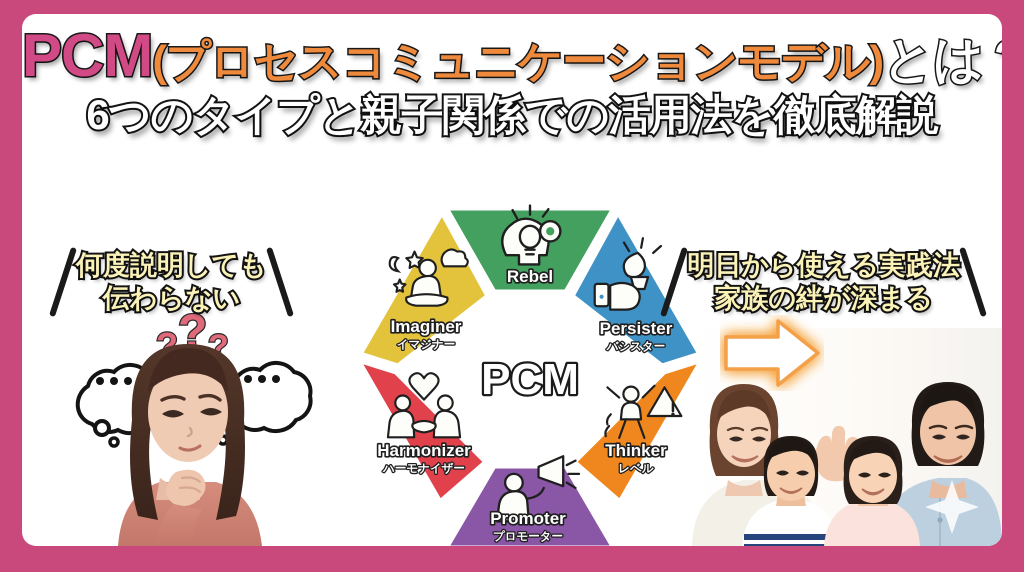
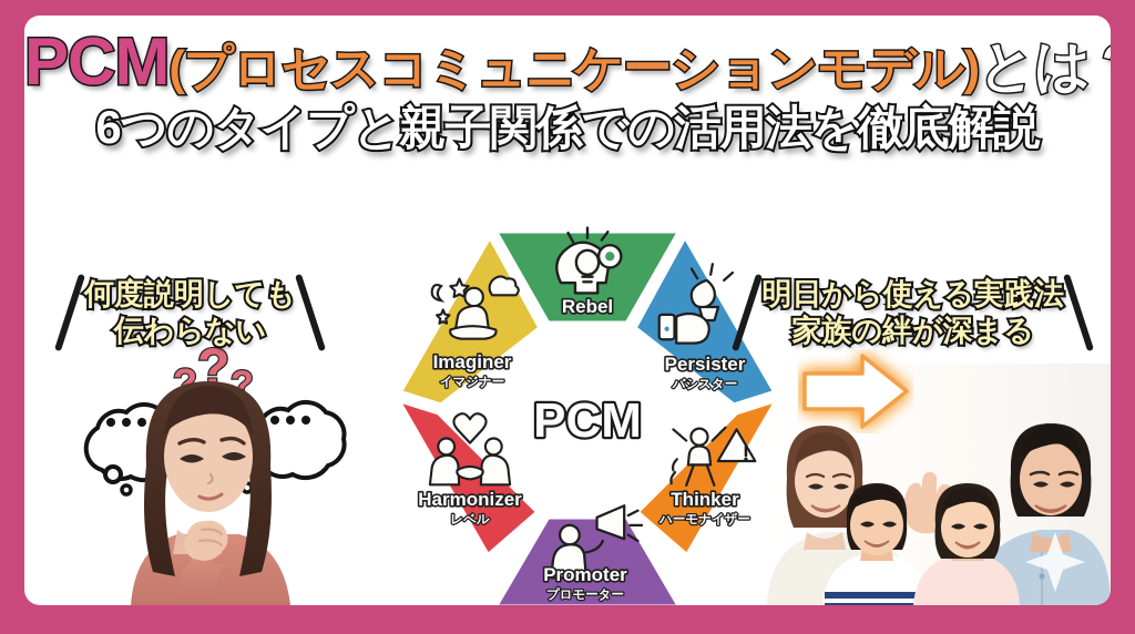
  PCM(プロセスコミュニケーションモデル)とは
  6つのタイプと親子関係での活用法を徹底解説
  何度説明しても
  伝わらない
  明日から使える実践法
  家族の絆が深まる
  ?
  ?
  ?
  Rebel
  Persister
  バシスター
  Thinker
- レベル
+ ハーモナイザー
  Promoter
  プロモーター
  Harmonizer
- ハーモナイザー
+ レベル
  Imaginer
  イマジナー
  PCM
